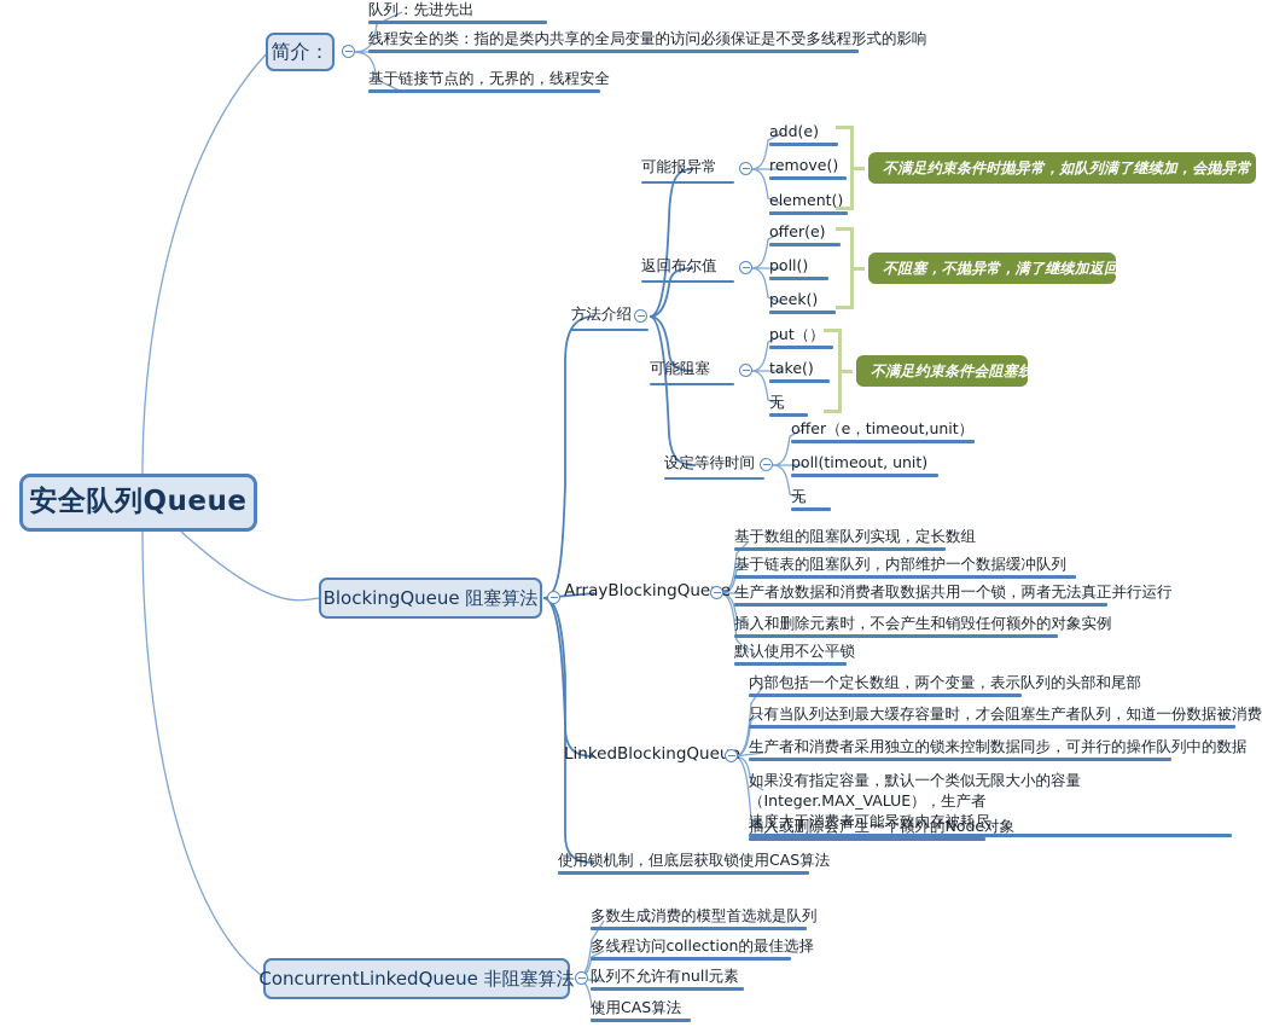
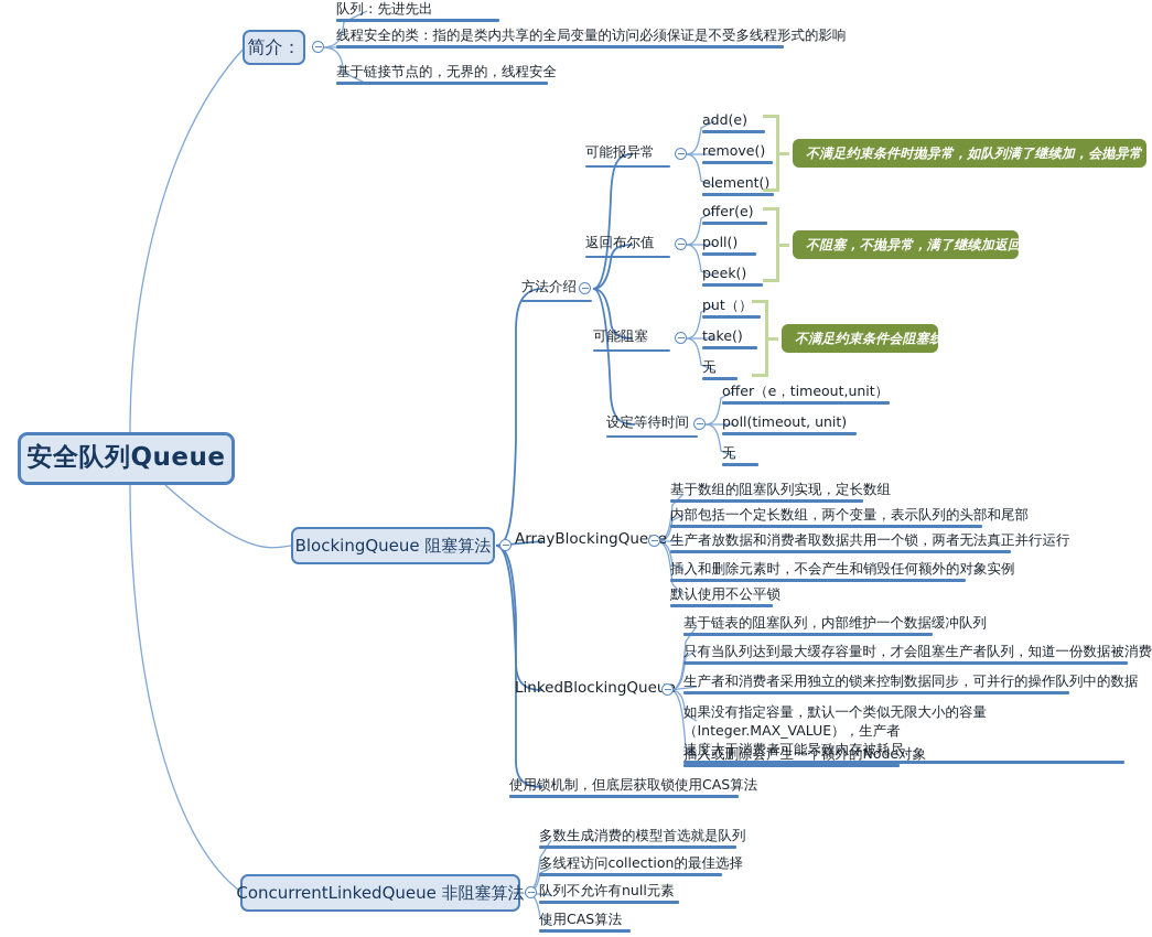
  安全队列Queue
  简介：
  队列：先进先出
  线程安全的类：指的是类内共享的全局变量的访问必须保证是不受多线程形式的影响
  基于链接节点的，无界的，线程安全
  BlockingQueue 阻塞算法
  方法介绍
  可能报异常
  add(e)
  remove()
  element()
  不满足约束条件时抛异常，如队列满了继续加，会抛异常
  返回布尔值
  offer(e)
  poll()
  peek()
  不阻塞，不抛异常，满了继续加返回false
  可能阻塞
  put（）
  take()
  无
  不满足约束条件会阻塞线程
  设定等待时间
  offer（e，timeout,unit）
  poll(timeout, unit)
  无
  ArrayBlockingQuee
  基于数组的阻塞队列实现，定长数组
- 基于链表的阻塞队列，内部维护一个数据缓冲队列
+ 内部包括一个定长数组，两个变量，表示队列的头部和尾部
  生产者放数据和消费者取数据共用一个锁，两者无法真正并行运行
  插入和删除元素时，不会产生和销毁任何额外的对象实例
  默认使用不公平锁
  LinkedBlockingQue
- 内部包括一个定长数组，两个变量，表示队列的头部和尾部
+ 基于链表的阻塞队列，内部维护一个数据缓冲队列
  只有当队列达到最大缓存容量时，才会阻塞生产者队列，知道一份数据被消费
  生产者和消费者采用独立的锁来控制数据同步，可并行的操作队列中的数据
  如果没有指定容量，默认一个类似无限大小的容量（Integer.MAX_VALUE），生产者
  速度大于消费者可能导致内存被耗尽
  插入或删除会产生一个额外的Node对象
  使用锁机制，但底层获取锁使用CAS算法
  ConcurrentLinkedQueue 非阻塞算法
  多数生成消费的模型首选就是队列
  多线程访问collection的最佳选择
  队列不允许有null元素
  使用CAS算法
